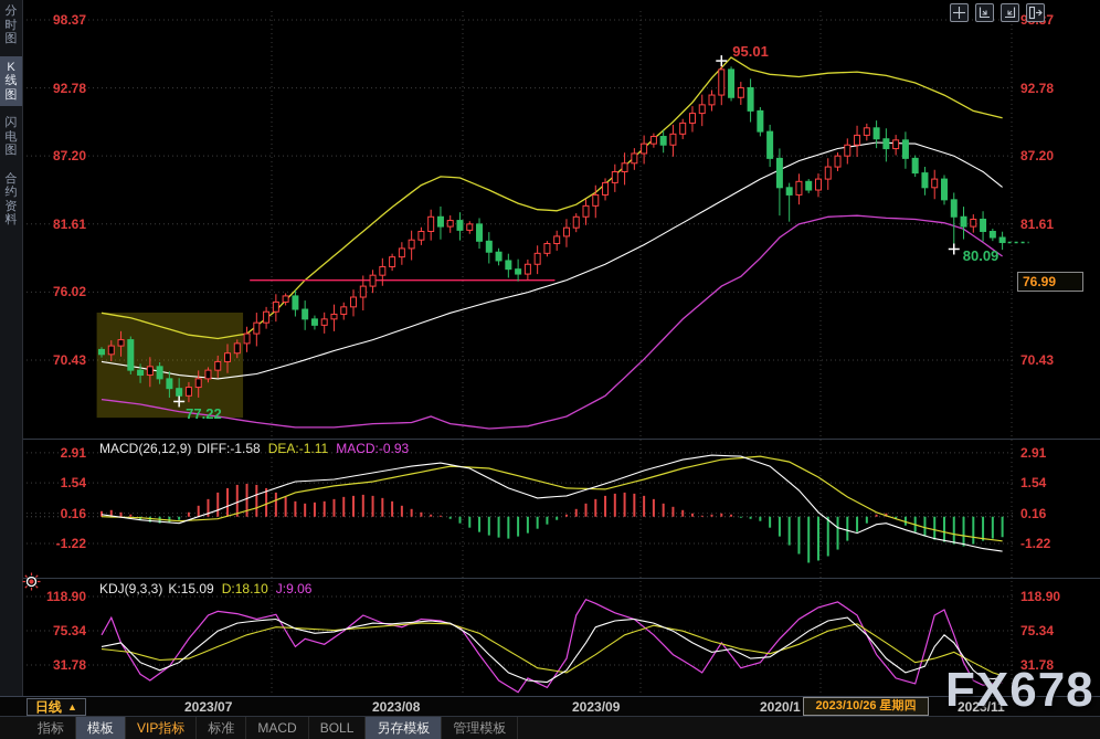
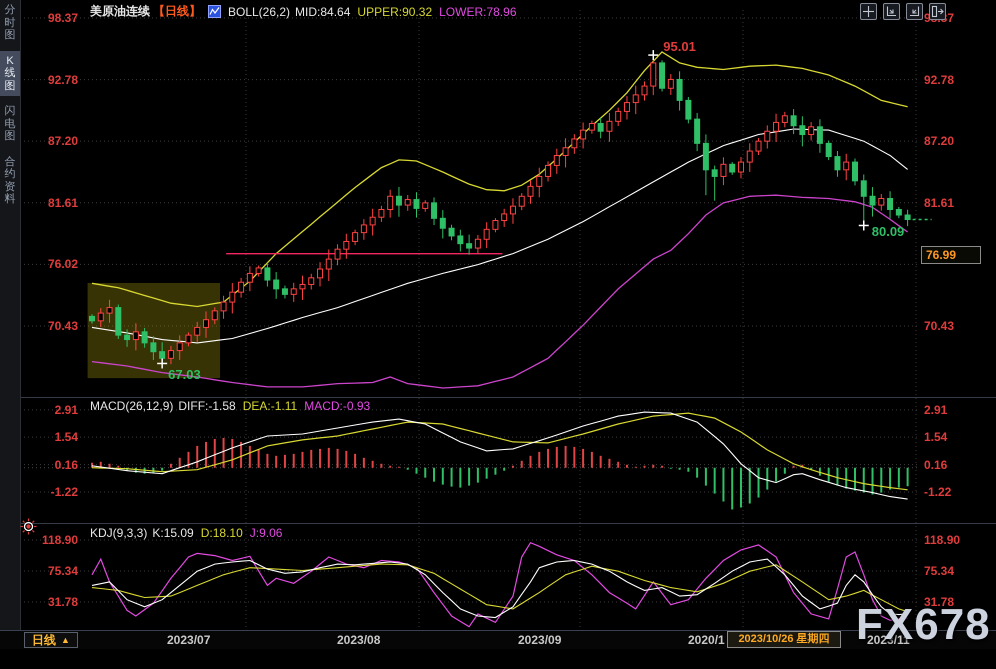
  分
  时
  图
  K
  线
  图
  闪
  电
  图
  合
  约
  资
  料
+ 美原油连续
+ 【日线】
+ BOLL(26,2)
+ MID:84.64
+ UPPER:90.32
+ LOWER:78.96
  MACD(26,12,9)
  DIFF:-1.58
  DEA:-1.11
  MACD:-0.93
  KDJ(9,3,3)
  K:15.09
  D:18.10
  J:9.06
  98.37
  92.78
  87.20
  81.61
  76.02
  70.43
  92.78
  87.20
  81.61
  70.43
  2.91
  2.91
  1.54
  1.54
  0.16
  0.16
  -1.22
  -1.22
  118.90
  118.90
  75.34
  75.34
  31.78
  31.78
  95.01
- 77.22
+ 67.03
  80.09
  76.99
  日线
  ▲
  2023/07
  2023/08
  2023/09
  2020/1
  2023/11
  2023/10/26 星期四
- 指标
- 模板
- VIP指标
- 标准
- MACD
- BOLL
- 另存模板
- 管理模板
  FX678
